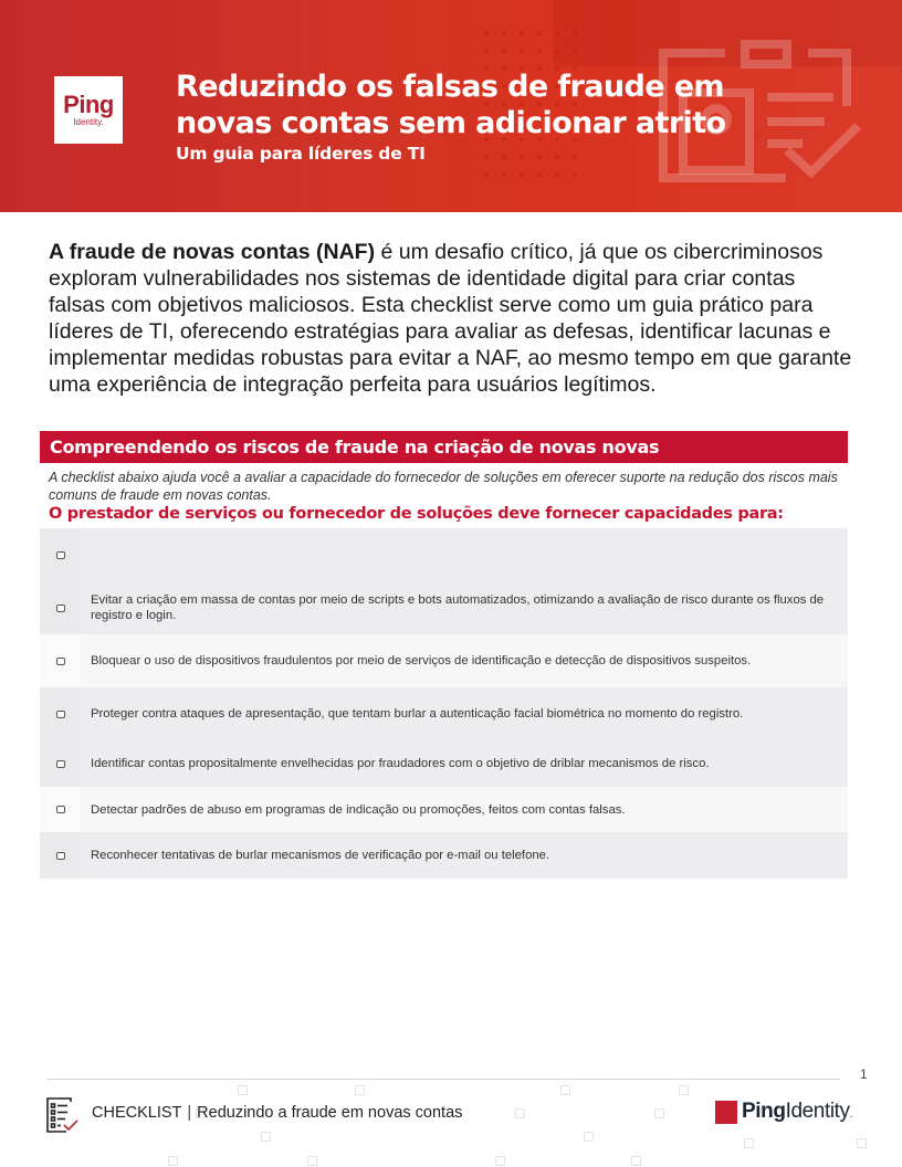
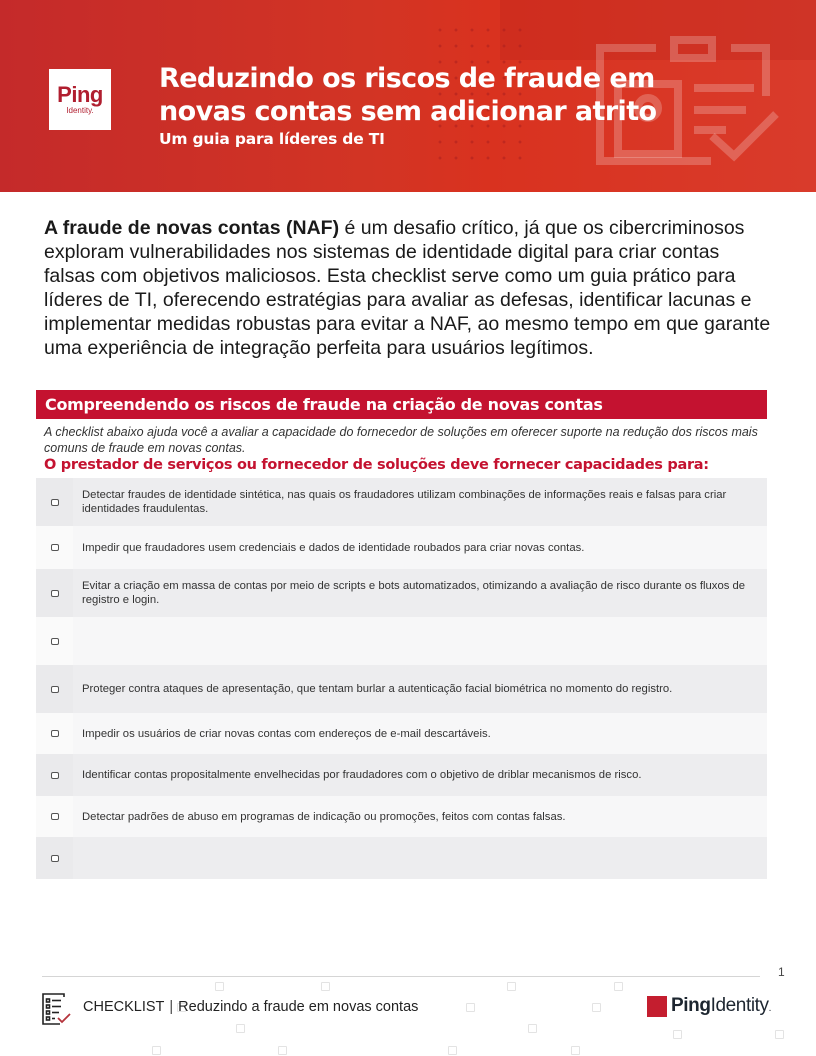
  Ping
  Identity.
- Reduzindo os falsas de fraude em
+ Reduzindo os riscos de fraude em
  novas contas sem adicionar atrito
  Um guia para líderes de TI
  A fraude de novas contas (NAF) é um desafio crítico, já que os cibercriminosos exploram vulnerabilidades nos sistemas de identidade digital para criar contas falsas com objetivos maliciosos. Esta checklist serve como um guia prático para líderes de TI, oferecendo estratégias para avaliar as defesas, identificar lacunas e implementar medidas robustas para evitar a NAF, ao mesmo tempo em que garante uma experiência de integração perfeita para usuários legítimos.
- Compreendendo os riscos de fraude na criação de novas novas
+ Compreendendo os riscos de fraude na criação de novas contas
  A checklist abaixo ajuda você a avaliar a capacidade do fornecedor de soluções em oferecer suporte na redução dos riscos mais comuns de fraude em novas contas.
  O prestador de serviços ou fornecedor de soluções deve fornecer capacidades para:
+ Detectar fraudes de identidade sintética, nas quais os fraudadores utilizam combinações de informações reais e falsas para criar identidades fraudulentas.
+ Impedir que fraudadores usem credenciais e dados de identidade roubados para criar novas contas.
  Evitar a criação em massa de contas por meio de scripts e bots automatizados, otimizando a avaliação de risco durante os fluxos de registro e login.
- Bloquear o uso de dispositivos fraudulentos por meio de serviços de identificação e detecção de dispositivos suspeitos.
  Proteger contra ataques de apresentação, que tentam burlar a autenticação facial biométrica no momento do registro.
+ Impedir os usuários de criar novas contas com endereços de e-mail descartáveis.
  Identificar contas propositalmente envelhecidas por fraudadores com o objetivo de driblar mecanismos de risco.
  Detectar padrões de abuso em programas de indicação ou promoções, feitos com contas falsas.
- Reconhecer tentativas de burlar mecanismos de verificação por e-mail ou telefone.
  1
  CHECKLIST | Reduzindo a fraude em novas contas
  Ping
  Identity
  .
